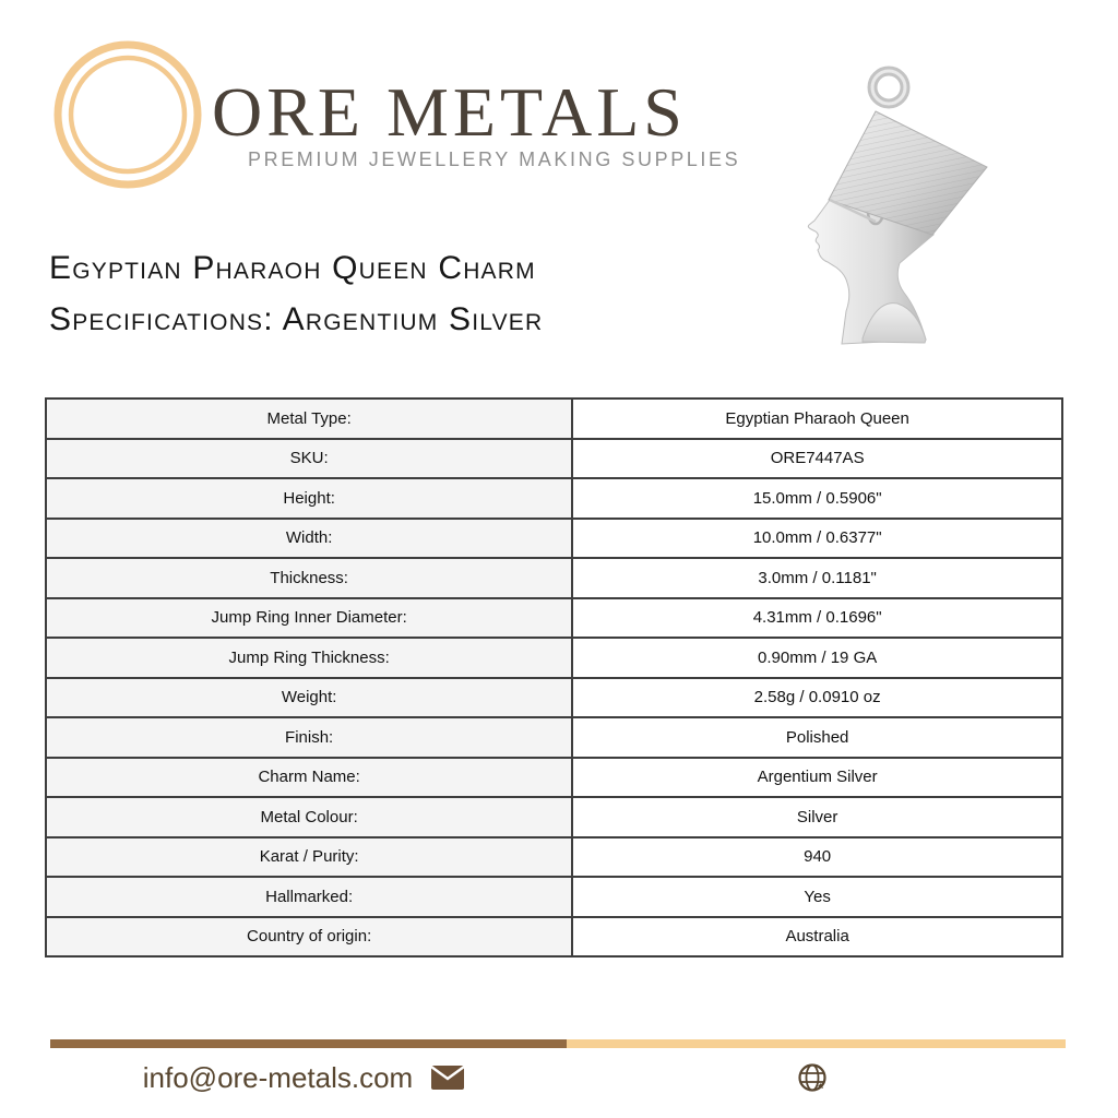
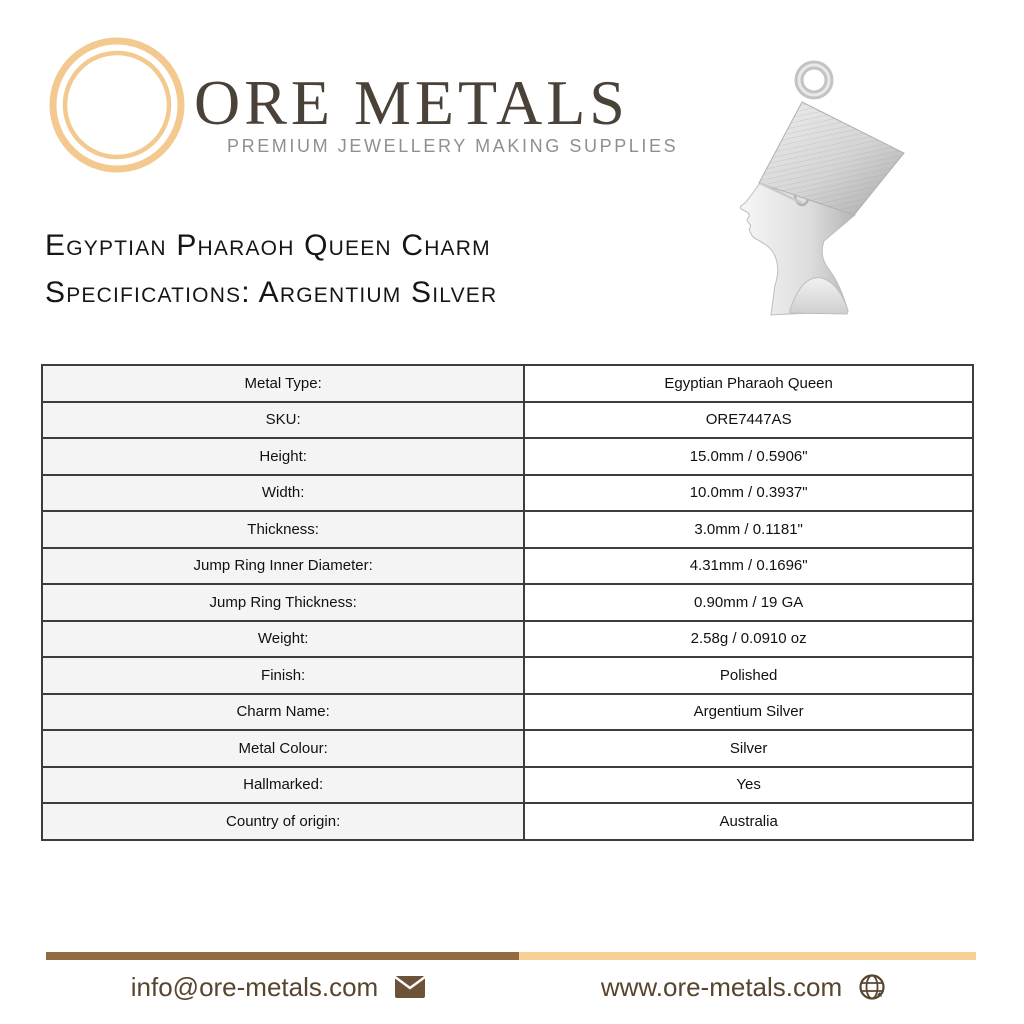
  ORE METALS
  PREMIUM JEWELLERY MAKING SUPPLIES
  Egyptian Pharaoh Queen Charm
  Specifications: Argentium Silver
  Metal Type:	Egyptian Pharaoh Queen
  SKU:	ORE7447AS
  Height:	15.0mm / 0.5906"
- Width:	10.0mm / 0.6377"
+ Width:	10.0mm / 0.3937"
  Thickness:	3.0mm / 0.1181"
  Jump Ring Inner Diameter:	4.31mm / 0.1696"
  Jump Ring Thickness:	0.90mm / 19 GA
  Weight:	2.58g / 0.0910 oz
  Finish:	Polished
  Charm Name:	Argentium Silver
  Metal Colour:	Silver
- Karat / Purity:	940
  Hallmarked:	Yes
  Country of origin:	Australia
  info@ore-metals.com
+ www.ore-metals.com
